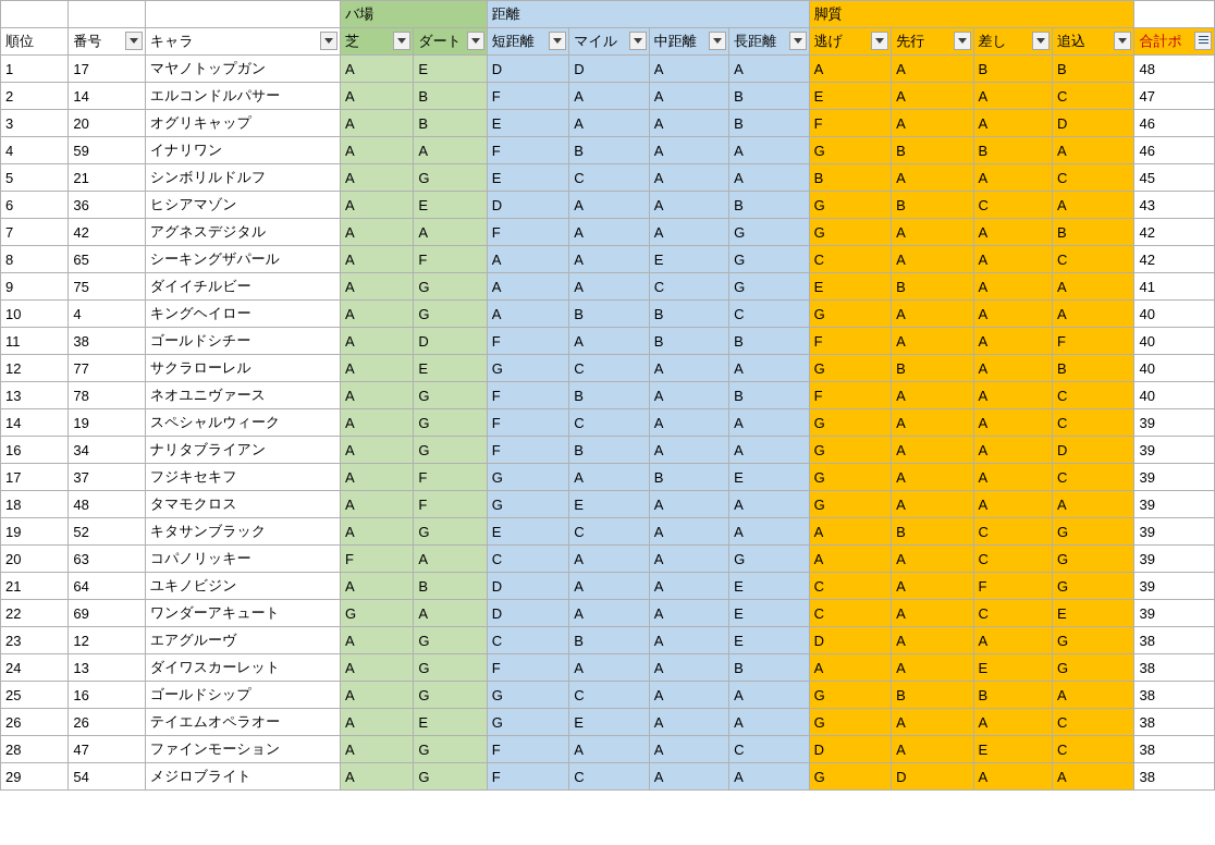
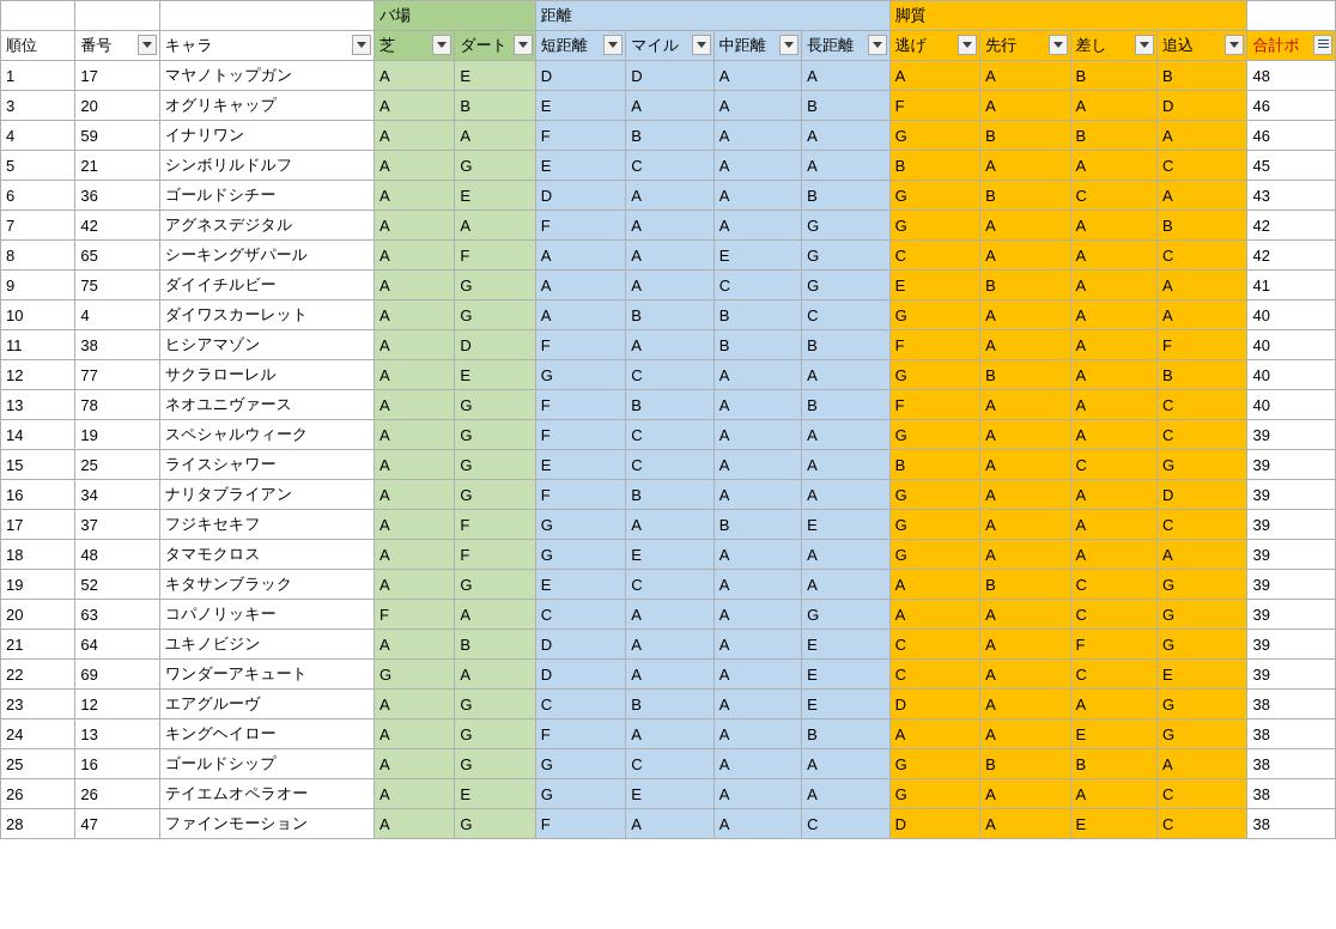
  			バ場	距離	脚質
  順位	番号	キャラ	芝	ダート	短距離	マイル	中距離	長距離	逃げ	先行	差し	追込	合計ポ
  1	17	マヤノトップガン	A	E	D	D	A	A	A	A	B	B	48
- 2	14	エルコンドルパサー	A	B	F	A	A	B	E	A	A	C	47
  3	20	オグリキャップ	A	B	E	A	A	B	F	A	A	D	46
  4	59	イナリワン	A	A	F	B	A	A	G	B	B	A	46
  5	21	シンボリルドルフ	A	G	E	C	A	A	B	A	A	C	45
- 6	36	ヒシアマゾン	A	E	D	A	A	B	G	B	C	A	43
+ 6	36	ゴールドシチー	A	E	D	A	A	B	G	B	C	A	43
  7	42	アグネスデジタル	A	A	F	A	A	G	G	A	A	B	42
  8	65	シーキングザパール	A	F	A	A	E	G	C	A	A	C	42
  9	75	ダイイチルビー	A	G	A	A	C	G	E	B	A	A	41
- 10	4	キングヘイロー	A	G	A	B	B	C	G	A	A	A	40
+ 10	4	ダイワスカーレット	A	G	A	B	B	C	G	A	A	A	40
- 11	38	ゴールドシチー	A	D	F	A	B	B	F	A	A	F	40
+ 11	38	ヒシアマゾン	A	D	F	A	B	B	F	A	A	F	40
  12	77	サクラローレル	A	E	G	C	A	A	G	B	A	B	40
  13	78	ネオユニヴァース	A	G	F	B	A	B	F	A	A	C	40
  14	19	スペシャルウィーク	A	G	F	C	A	A	G	A	A	C	39
+ 15	25	ライスシャワー	A	G	E	C	A	A	B	A	C	G	39
  16	34	ナリタブライアン	A	G	F	B	A	A	G	A	A	D	39
  17	37	フジキセキフ	A	F	G	A	B	E	G	A	A	C	39
  18	48	タマモクロス	A	F	G	E	A	A	G	A	A	A	39
  19	52	キタサンブラック	A	G	E	C	A	A	A	B	C	G	39
  20	63	コパノリッキー	F	A	C	A	A	G	A	A	C	G	39
  21	64	ユキノビジン	A	B	D	A	A	E	C	A	F	G	39
  22	69	ワンダーアキュート	G	A	D	A	A	E	C	A	C	E	39
  23	12	エアグルーヴ	A	G	C	B	A	E	D	A	A	G	38
- 24	13	ダイワスカーレット	A	G	F	A	A	B	A	A	E	G	38
+ 24	13	キングヘイロー	A	G	F	A	A	B	A	A	E	G	38
  25	16	ゴールドシップ	A	G	G	C	A	A	G	B	B	A	38
  26	26	テイエムオペラオー	A	E	G	E	A	A	G	A	A	C	38
  28	47	ファインモーション	A	G	F	A	A	C	D	A	E	C	38
- 29	54	メジロブライト	A	G	F	C	A	A	G	D	A	A	38
